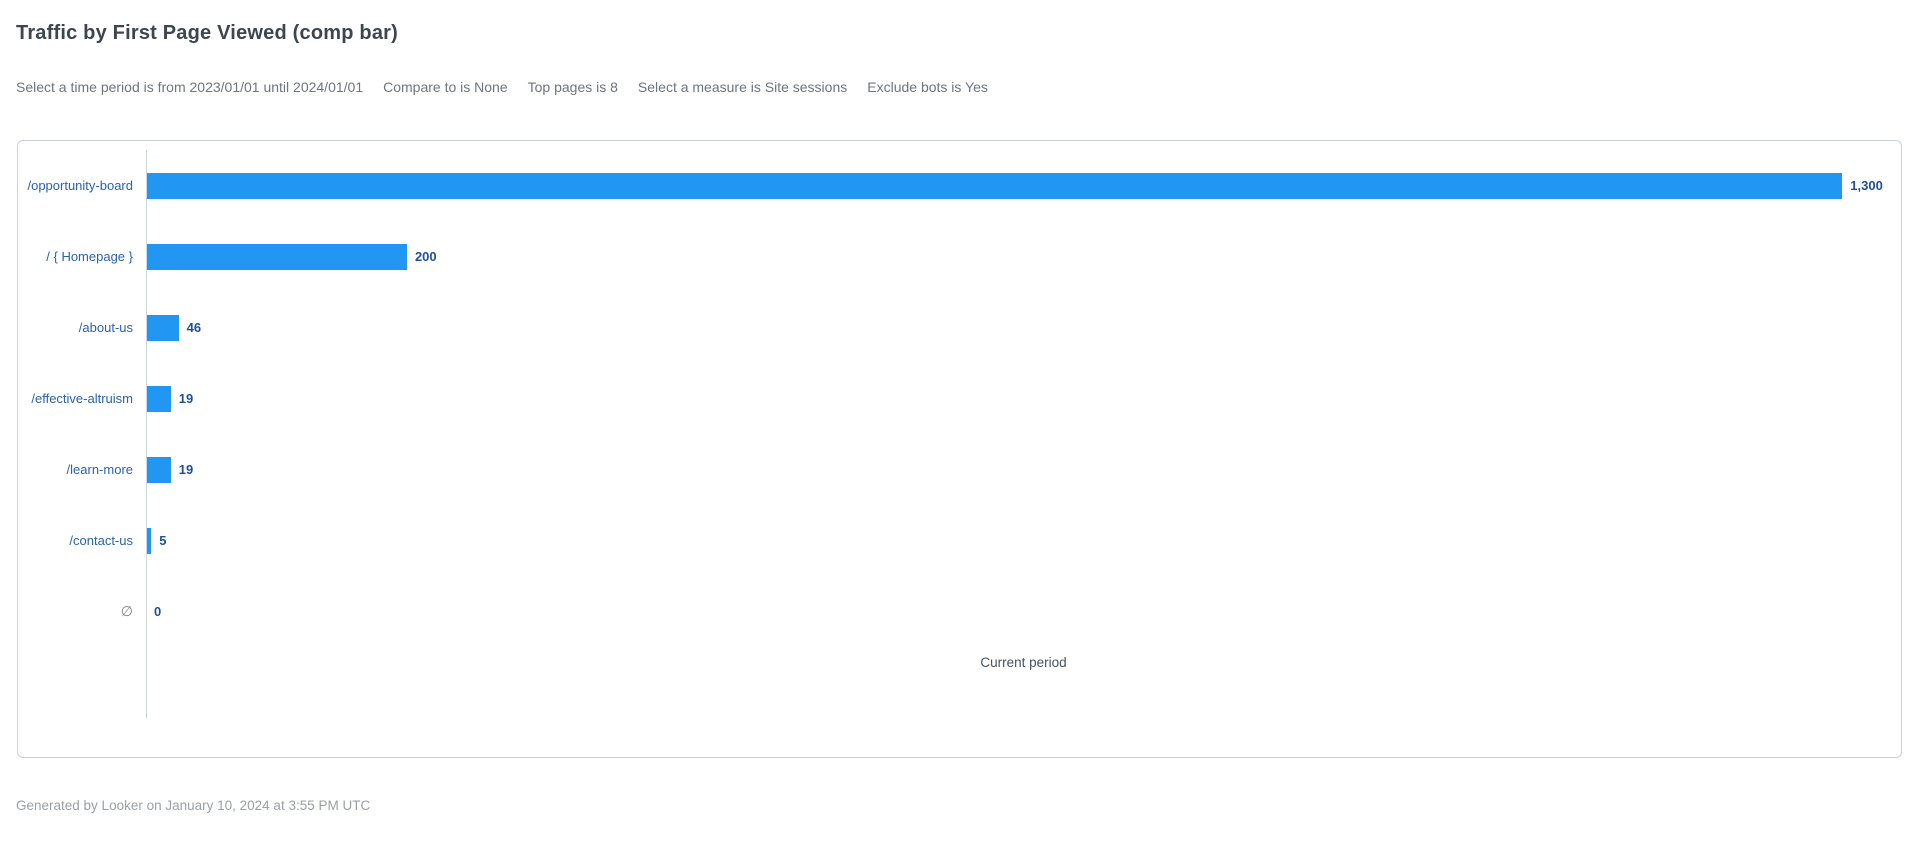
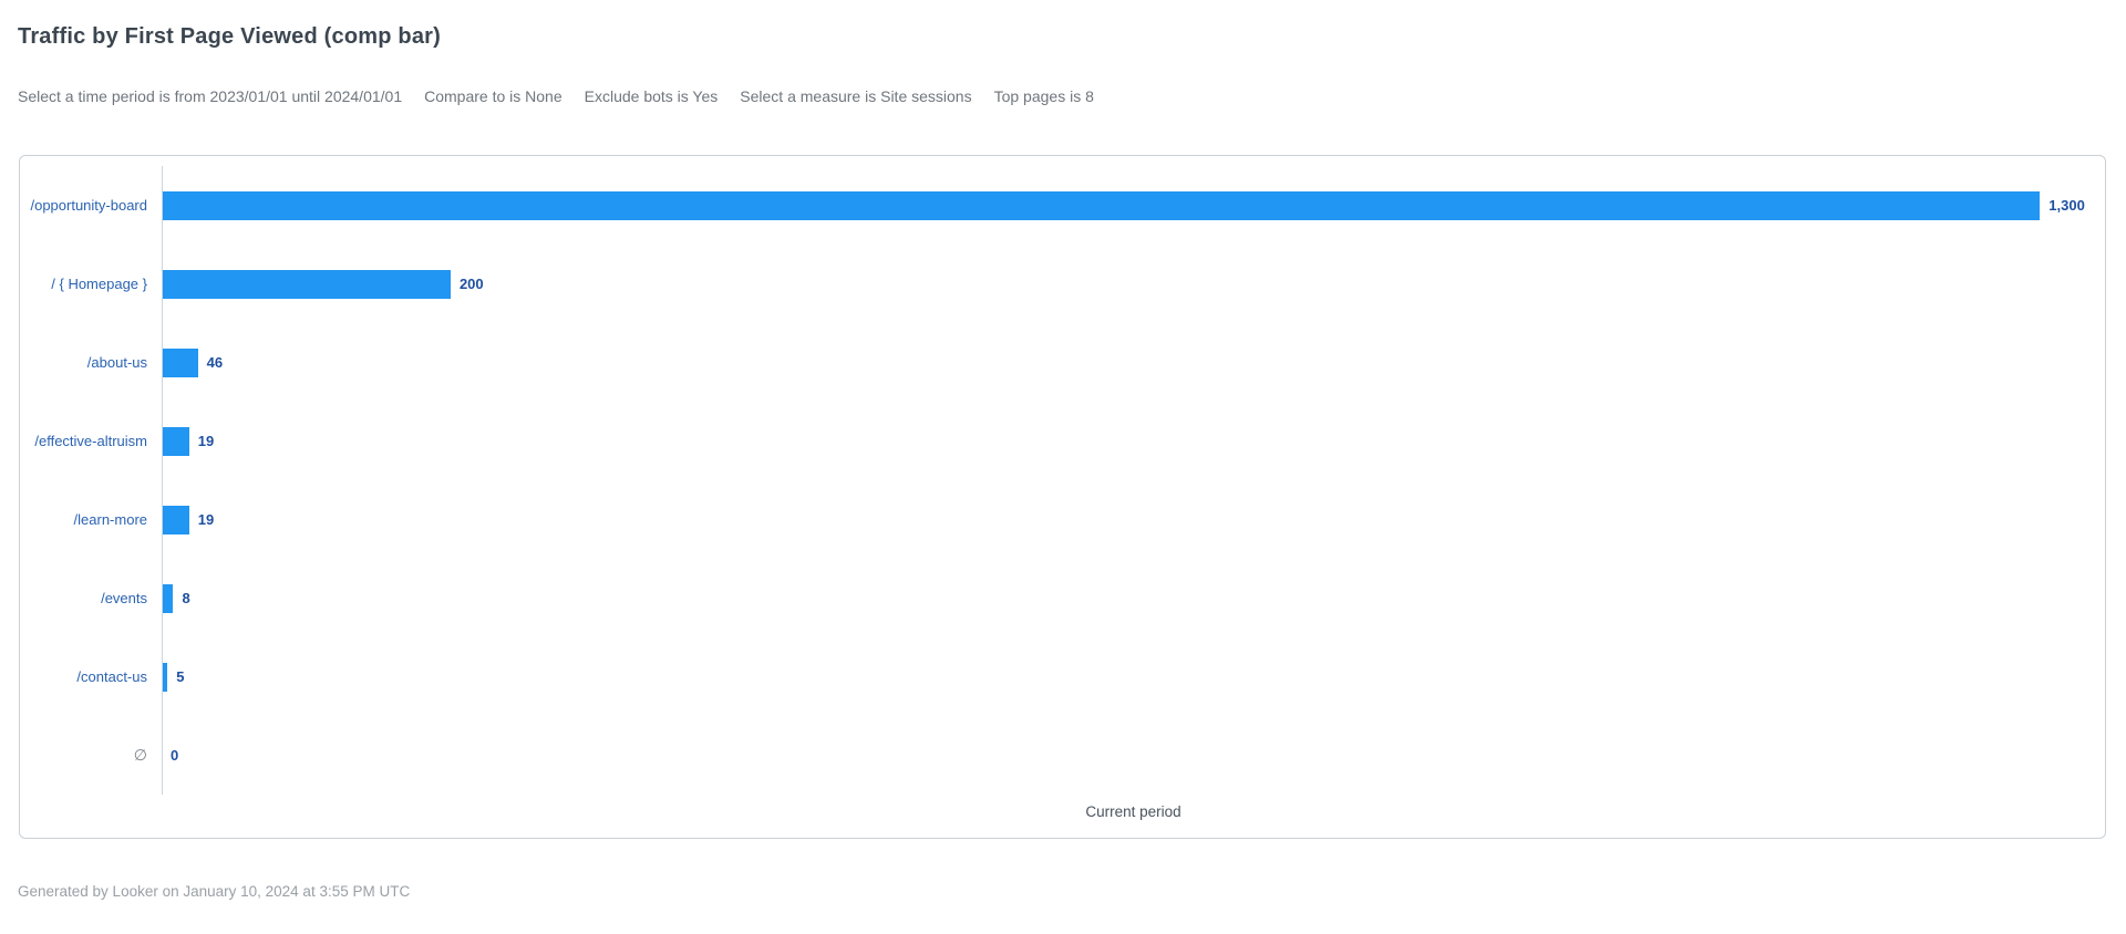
  Traffic by First Page Viewed (comp bar)
  Select a time period is from 2023/01/01 until 2024/01/01
  Compare to is None
- Top pages is 8
+ Exclude bots is Yes
  Select a measure is Site sessions
- Exclude bots is Yes
+ Top pages is 8
  /opportunity-board
  1,300
  / { Homepage }
  200
  /about-us
  46
  /effective-altruism
  19
  /learn-more
  19
+ /events
+ 8
  /contact-us
  5
  ∅
  0
  Current period
  Generated by Looker on January 10, 2024 at 3:55 PM UTC
